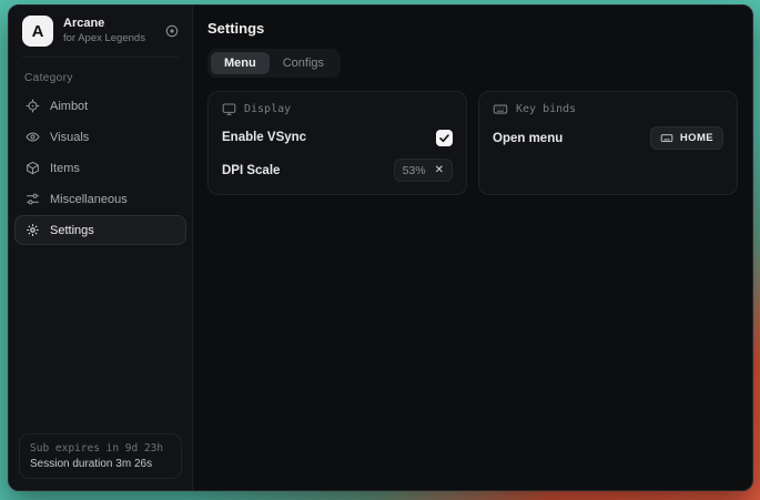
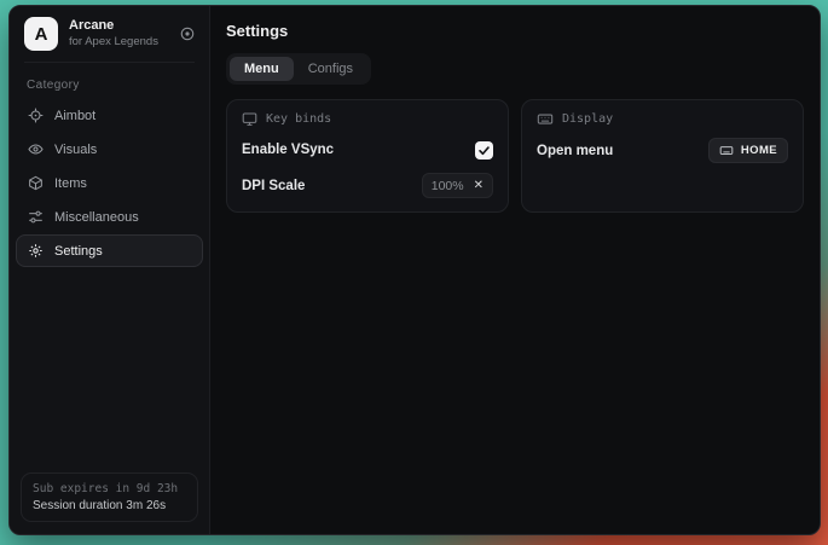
  A
  Arcane
  for Apex Legends
  Category
  Aimbot
  Visuals
  Items
  Miscellaneous
  Settings
  Sub expires in 9d 23h
  Session duration 3m 26s
  Settings
  Menu
  Configs
- Display
+ Key binds
  Enable VSync
  DPI Scale
- 53%
+ 100%
  ✕
- Key binds
+ Display
  Open menu
  HOME
